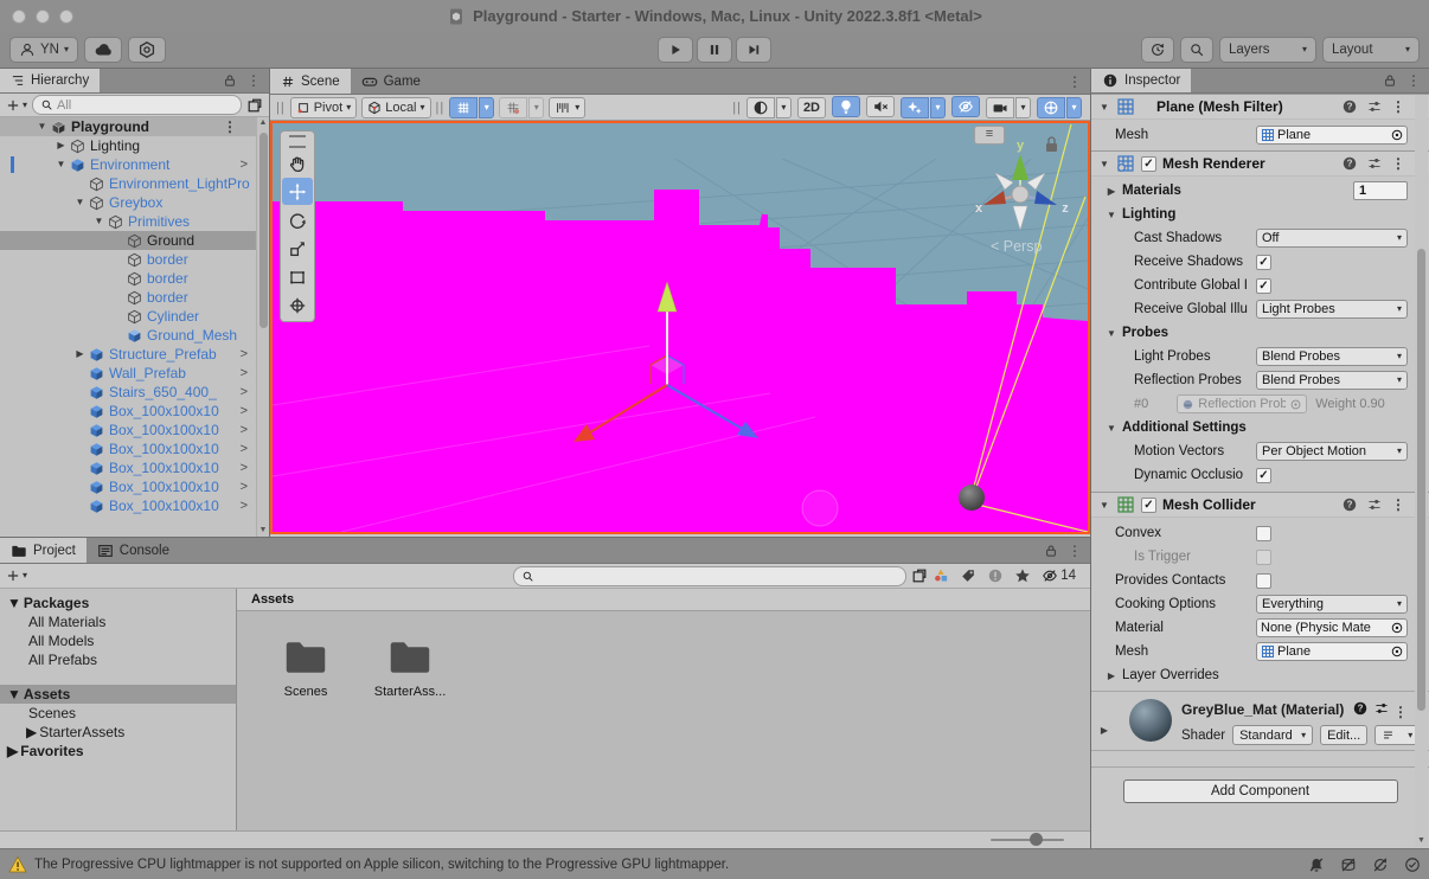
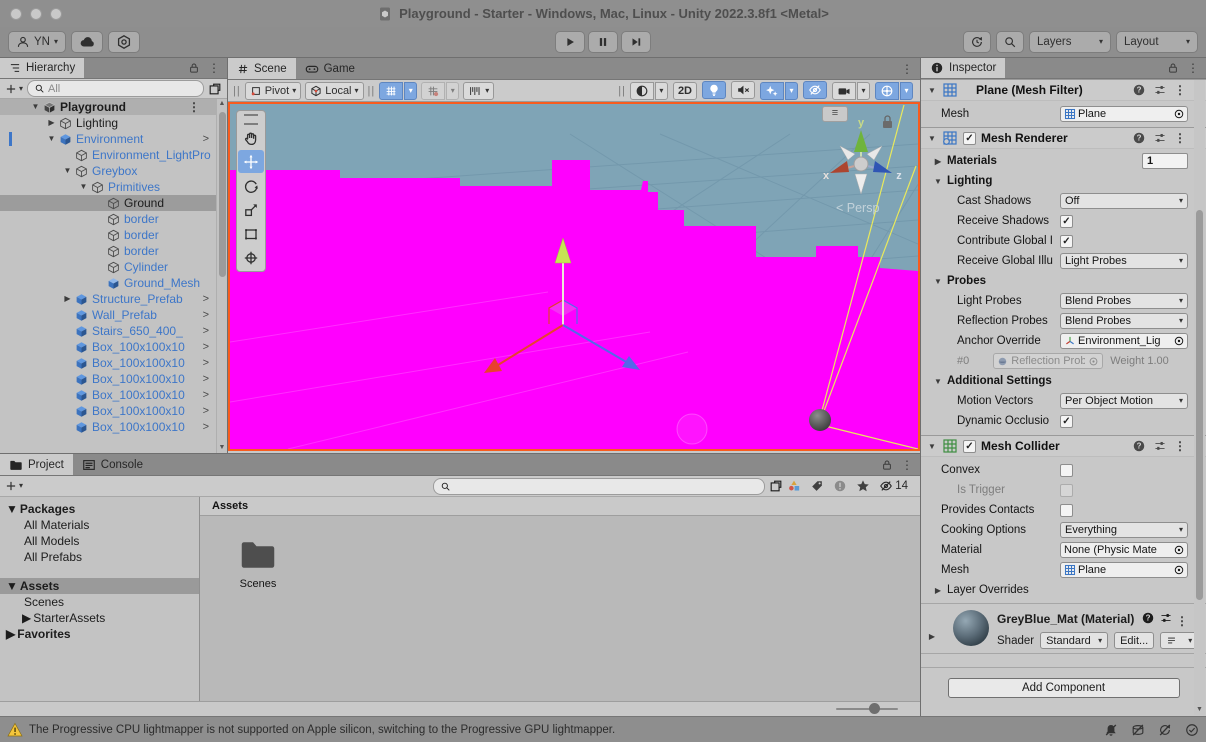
  Playground - Starter - Windows, Mac, Linux - Unity 2022.3.8f1 <Metal>
  YN
  ▾
  Layers
  ▾
  Layout
  ▾
  Hierarchy
  ⋮
  ▾
  All
  ▼
  Playground
  ⋮
  ▶
  Lighting
  ▼
  Environment
  >
  Environment_LightPro
  ▼
  Greybox
  ▼
  Primitives
  Ground
  border
  border
  border
  Cylinder
  Ground_Mesh
  ▶
  Structure_Prefab
  >
  Wall_Prefab
  >
  Stairs_650_400_
  >
  Box_100x100x10
  >
  Box_100x100x10
  >
  Box_100x100x10
  >
  Box_100x100x10
  >
  Box_100x100x10
  >
  Box_100x100x10
  >
  Scene
  Game
  ⋮
  ||
  Pivot
  ▾
  Local
  ▾
  ||
  ▾
  ▾
  ▾
  ||
  ▾
  2D
  ▾
  ▾
  ▾
  y
  x
  z
  < Persp
  ≡
  Inspector
  ⋮
  ▼
  Plane (Mesh Filter)
  ?
  ⋮
  Mesh
  Plane
  ▼
  ✓
  Mesh Renderer
  ?
  ⋮
  ▶
  Materials
  1
  ▼
  Lighting
  Cast Shadows
  Off
  ▾
  Receive Shadows
  ✓
  Contribute Global I
  ✓
  Receive Global Illu
  Light Probes
  ▾
  ▼
  Probes
  Light Probes
  Blend Probes
  ▾
  Reflection Probes
  Blend Probes
  ▾
+ Anchor Override
+ Environment_Lig
  #0
  Reflection Prob
- Weight 0.90
+ Weight 1.00
  ▼
  Additional Settings
  Motion Vectors
  Per Object Motion
  ▾
  Dynamic Occlusio
  ✓
  ▼
  ✓
  Mesh Collider
  ?
  ⋮
  Convex
  Is Trigger
  Provides Contacts
  Cooking Options
  Everything
  ▾
  Material
  None (Physic Mate
  Mesh
  Plane
  ▶
  Layer Overrides
  ▶
  GreyBlue_Mat (Material)
  ?
  ⋮
  Shader
  Standard
  ▾
  Edit...
  ▾
  Add Component
  Project
  Console
  ⋮
  ▾
  14
  ▼
  Packages
  All Materials
  All Models
  All Prefabs
  ▼
  Assets
  Scenes
  ▶
  StarterAssets
  ▶
  Favorites
  Assets
  Scenes
- StarterAss...
  The Progressive CPU lightmapper is not supported on Apple silicon, switching to the Progressive GPU lightmapper.
